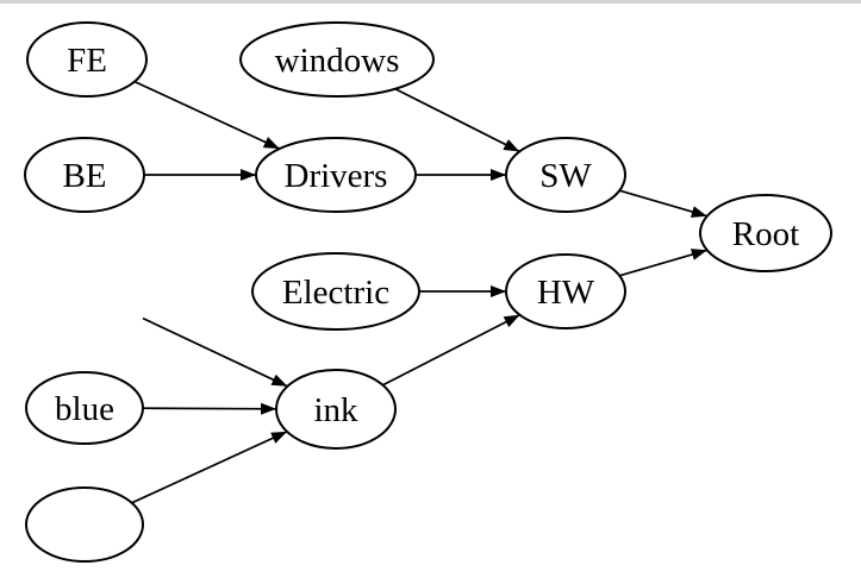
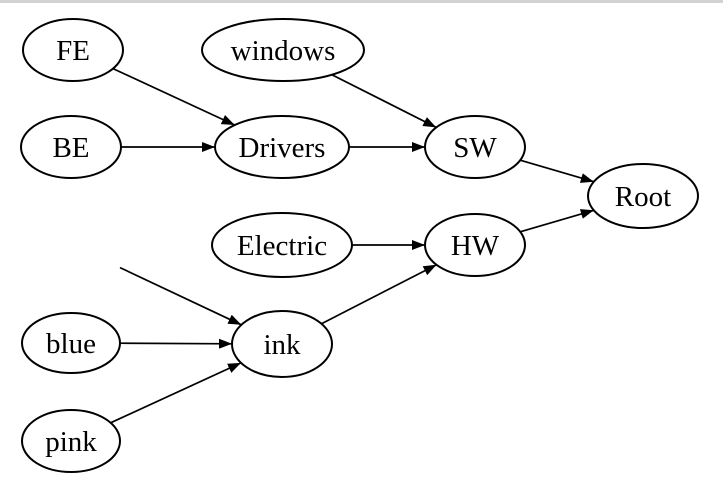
  FE
  windows
  BE
  Drivers
  SW
  Root
  Electric
  HW
  blue
  ink
+ pink
